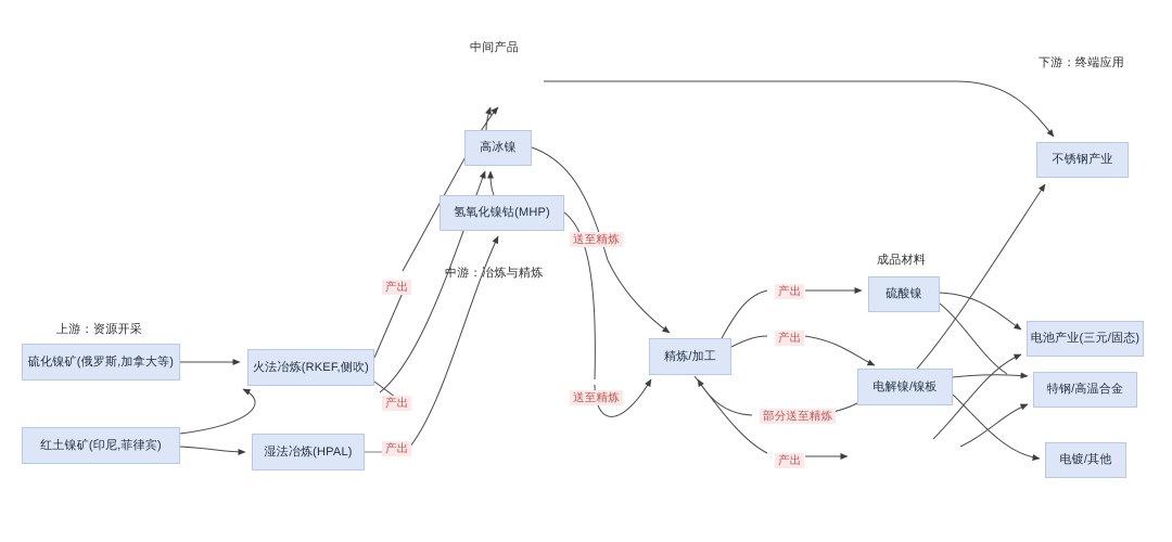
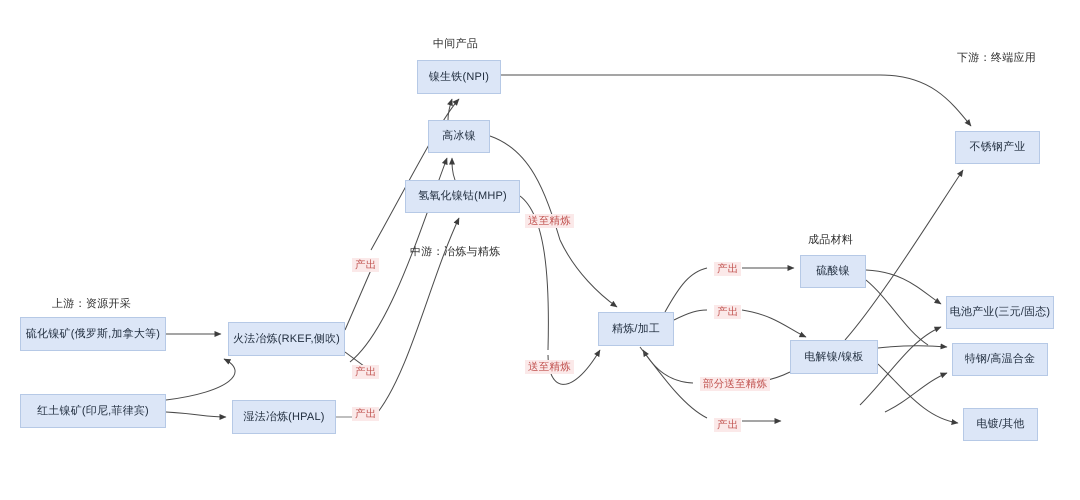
  上游：资源开采
  中间产品
  中游：冶炼与精炼
  成品材料
  下游：终端应用
  硫化镍矿(俄罗斯,加拿大等)
  红土镍矿(印尼,菲律宾)
  火法冶炼(RKEF,侧吹)
  湿法冶炼(HPAL)
+ 镍生铁(NPI)
  高冰镍
  氢氧化镍钴(MHP)
  精炼/加工
  硫酸镍
  电解镍/镍板
  不锈钢产业
  电池产业(三元/固态)
  特钢/高温合金
  电镀/其他
  产出
  产出
  产出
  送至精炼
  送至精炼
  产出
  产出
  部分送至精炼
  产出
